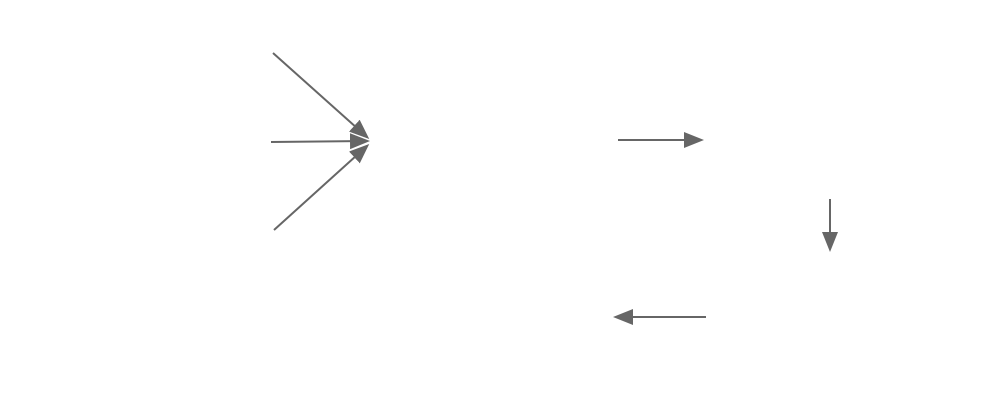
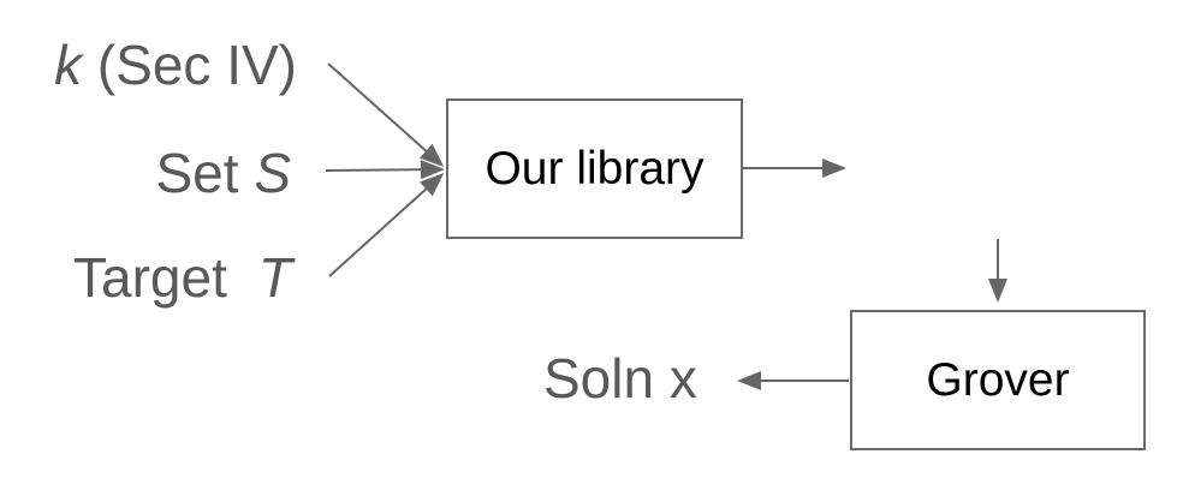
+ k (Sec IV)
+ Set S
+ Target T
+ Our library
+ Grover
+ Soln x
